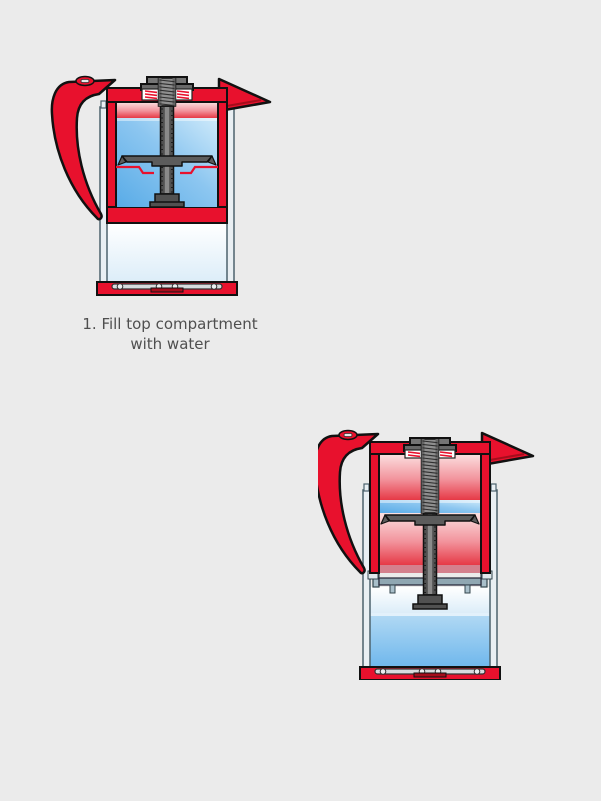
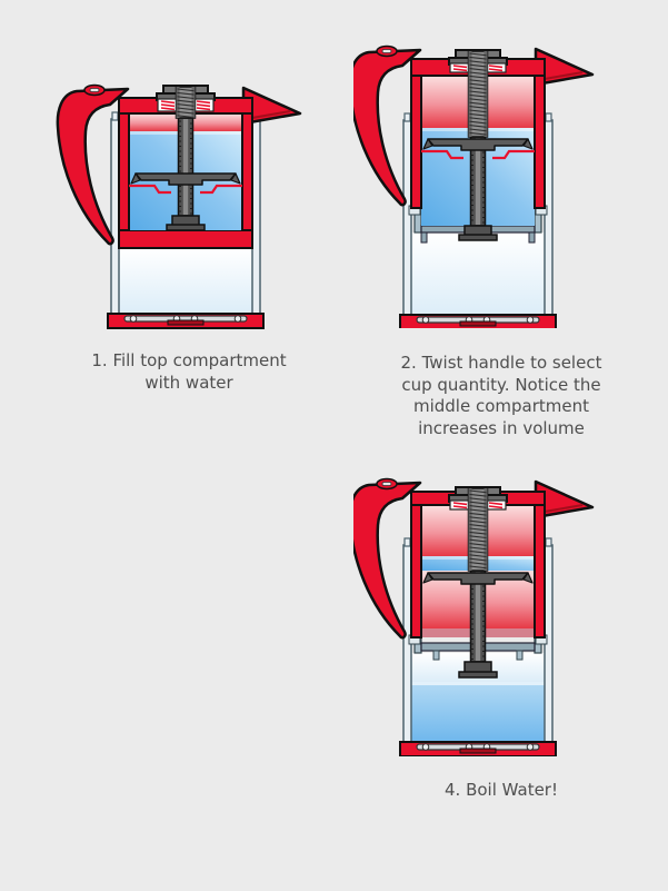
  1. Fill top compartment
  with water
+ 2. Twist handle to select
+ cup quantity. Notice the
+ middle compartment
+ increases in volume
+ 4. Boil Water!
